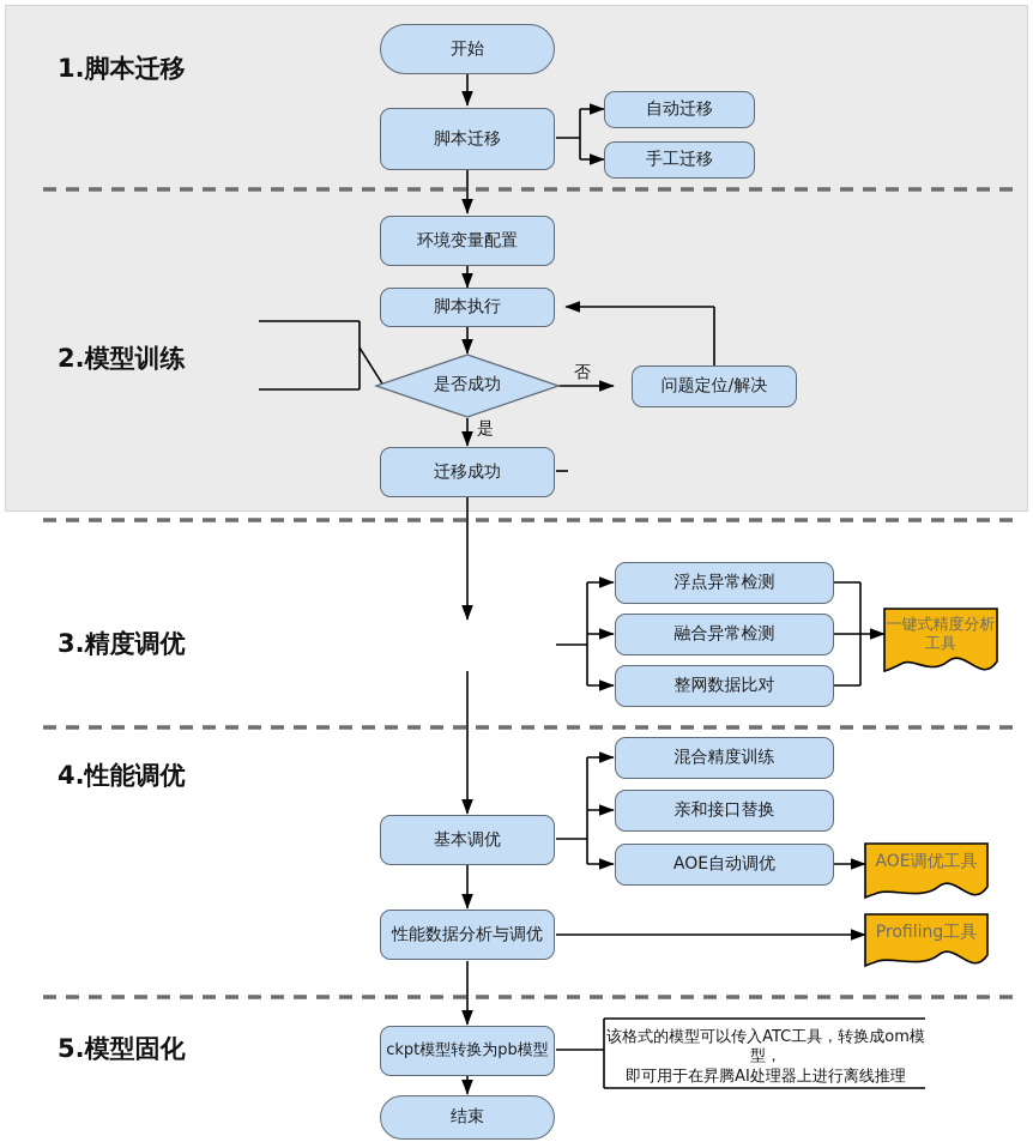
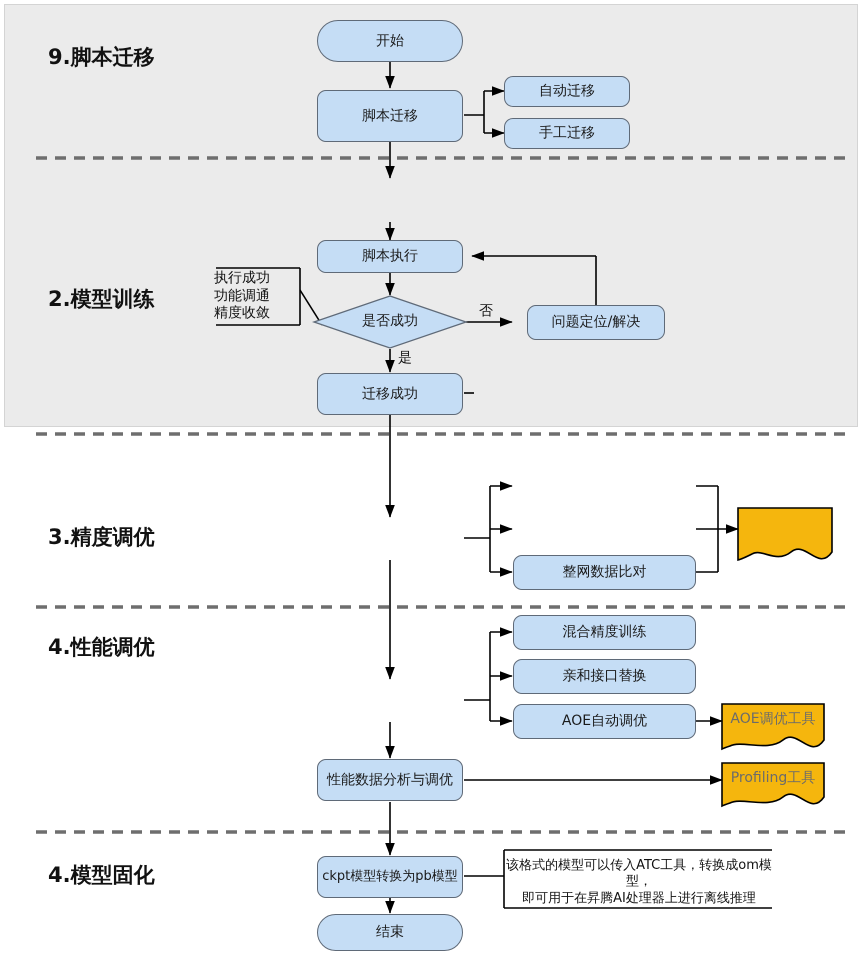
- 1.脚本迁移
+ 9.脚本迁移
  2.模型训练
  3.精度调优
  4.性能调优
- 5.模型固化
+ 4.模型固化
  开始
  脚本迁移
  自动迁移
  手工迁移
- 环境变量配置
  脚本执行
  是否成功
  问题定位/解决
  迁移成功
- 浮点异常检测
- 融合异常检测
  整网数据比对
- 基本调优
  混合精度训练
  亲和接口替换
  AOE自动调优
  性能数据分析与调优
  ckpt模型转换为pb模型
  结束
- 一键式精度分析
- 工具
  AOE调优工具
  Profiling工具
  否
  是
+ 执行成功
+ 功能调通
+ 精度收敛
  该格式的模型可以传入ATC工具，转换成om模型，
  即可用于在昇腾AI处理器上进行离线推理
